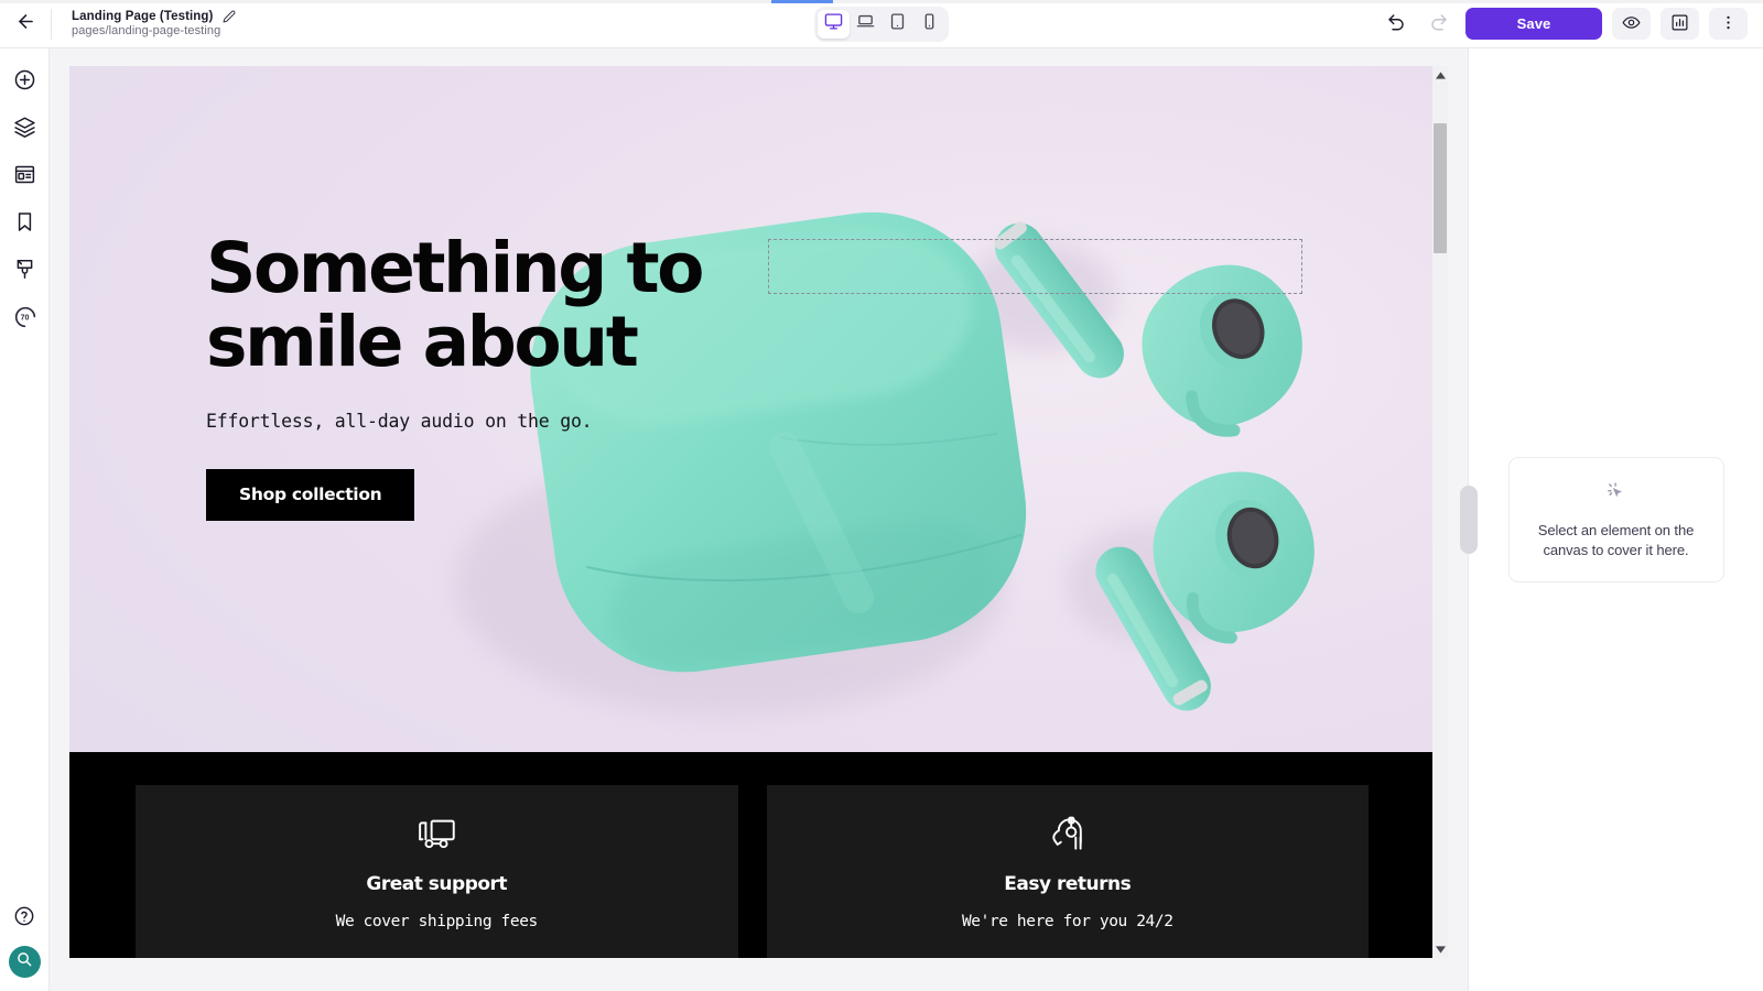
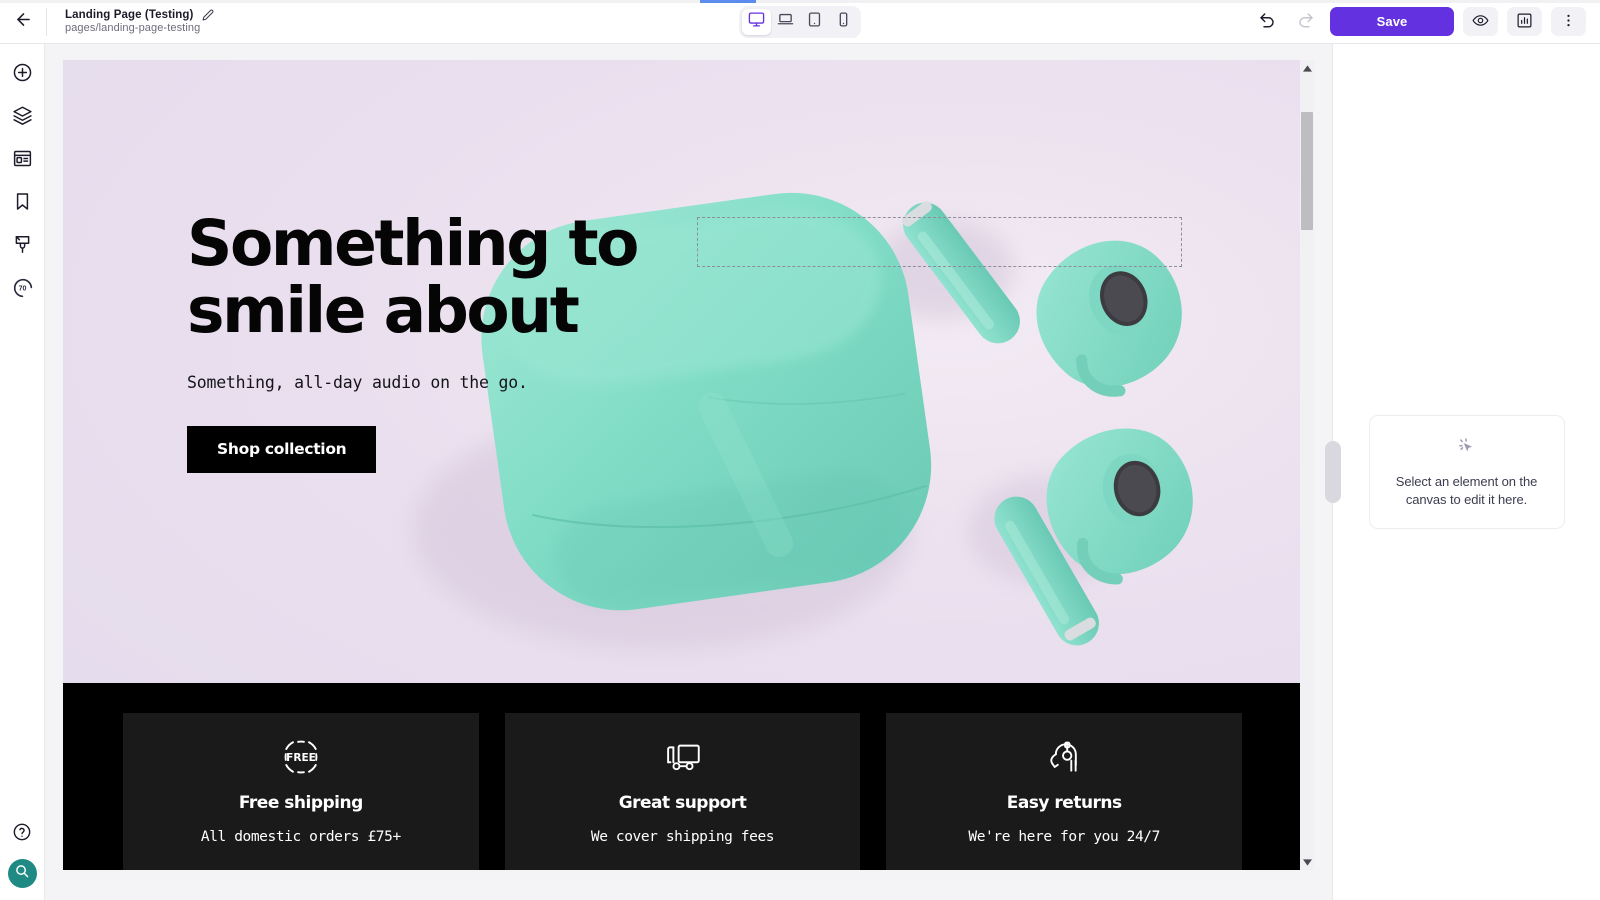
  Landing Page (Testing)
  pages/landing-page-testing
  Save
  70
  Something to
  smile about
- Effortless, all-day audio on the go.
+ Something, all-day audio on the go.
  Shop collection
+ FREE
+ Free shipping
+ All domestic orders £75+
  Great support
  We cover shipping fees
  Easy returns
- We're here for you 24/2
+ We're here for you 24/7
- Select an element on the canvas to cover it here.
+ Select an element on the canvas to edit it here.
